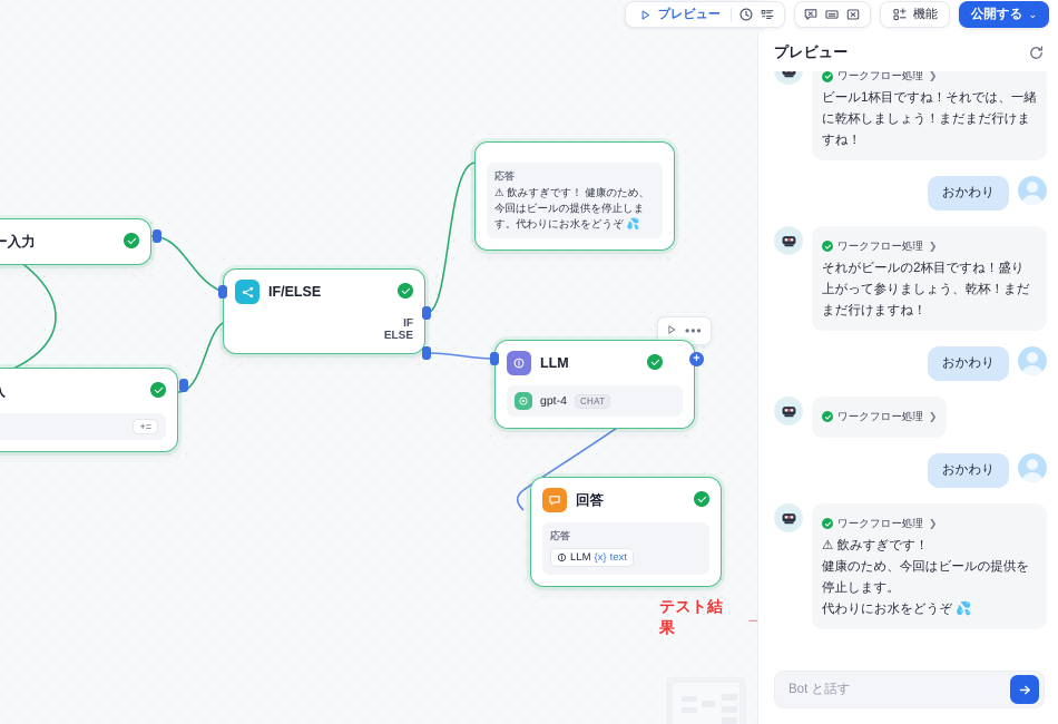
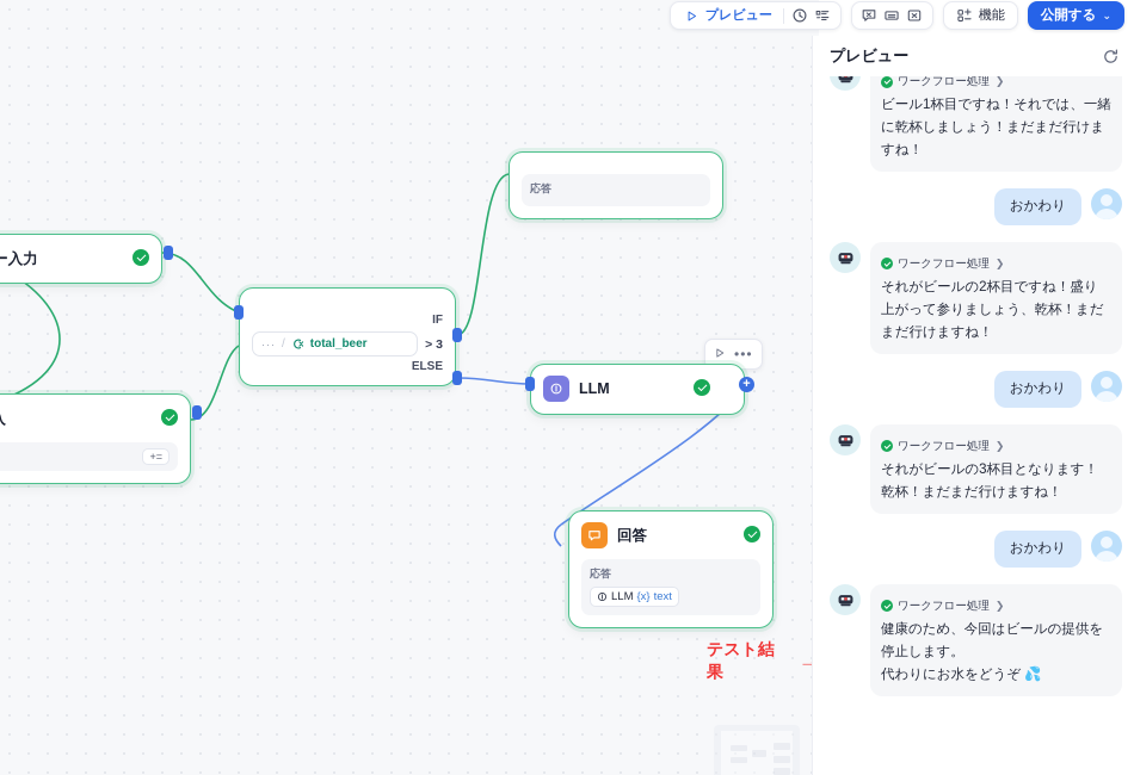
  +=
- IF/ELSE
  IF
+ ···
+ /
+ total_beer
+ > 3
  ELSE
  応答
- ⚠ 飲みすぎです！ 健康のため、今回はビールの提供を停止します。代わりにお水をどうぞ 💦
  •••
  LLM
- gpt-4
- CHAT
  +
  回答
  応答
  LLM
  {x}
  text
  テスト結果
  →
  プレビュー
  機能
  公開する
  ⌄
  プレビュー
  ワークフロー処理
  ❯
  ビール1杯目ですね！それでは、一緒に乾杯しましょう！まだまだ行けますね！
  おかわり
  ワークフロー処理
  ❯
  それがビールの2杯目ですね！盛り上がって参りましょう、乾杯！まだまだ行けますね！
  おかわり
  ワークフロー処理
  ❯
+ それがビールの3杯目となります！乾杯！まだまだ行けますね！
  おかわり
  ワークフロー処理
  ❯
- ⚠ 飲みすぎです！
  健康のため、今回はビールの提供を停止します。
  代わりにお水をどうぞ 💦
- Bot と話す
